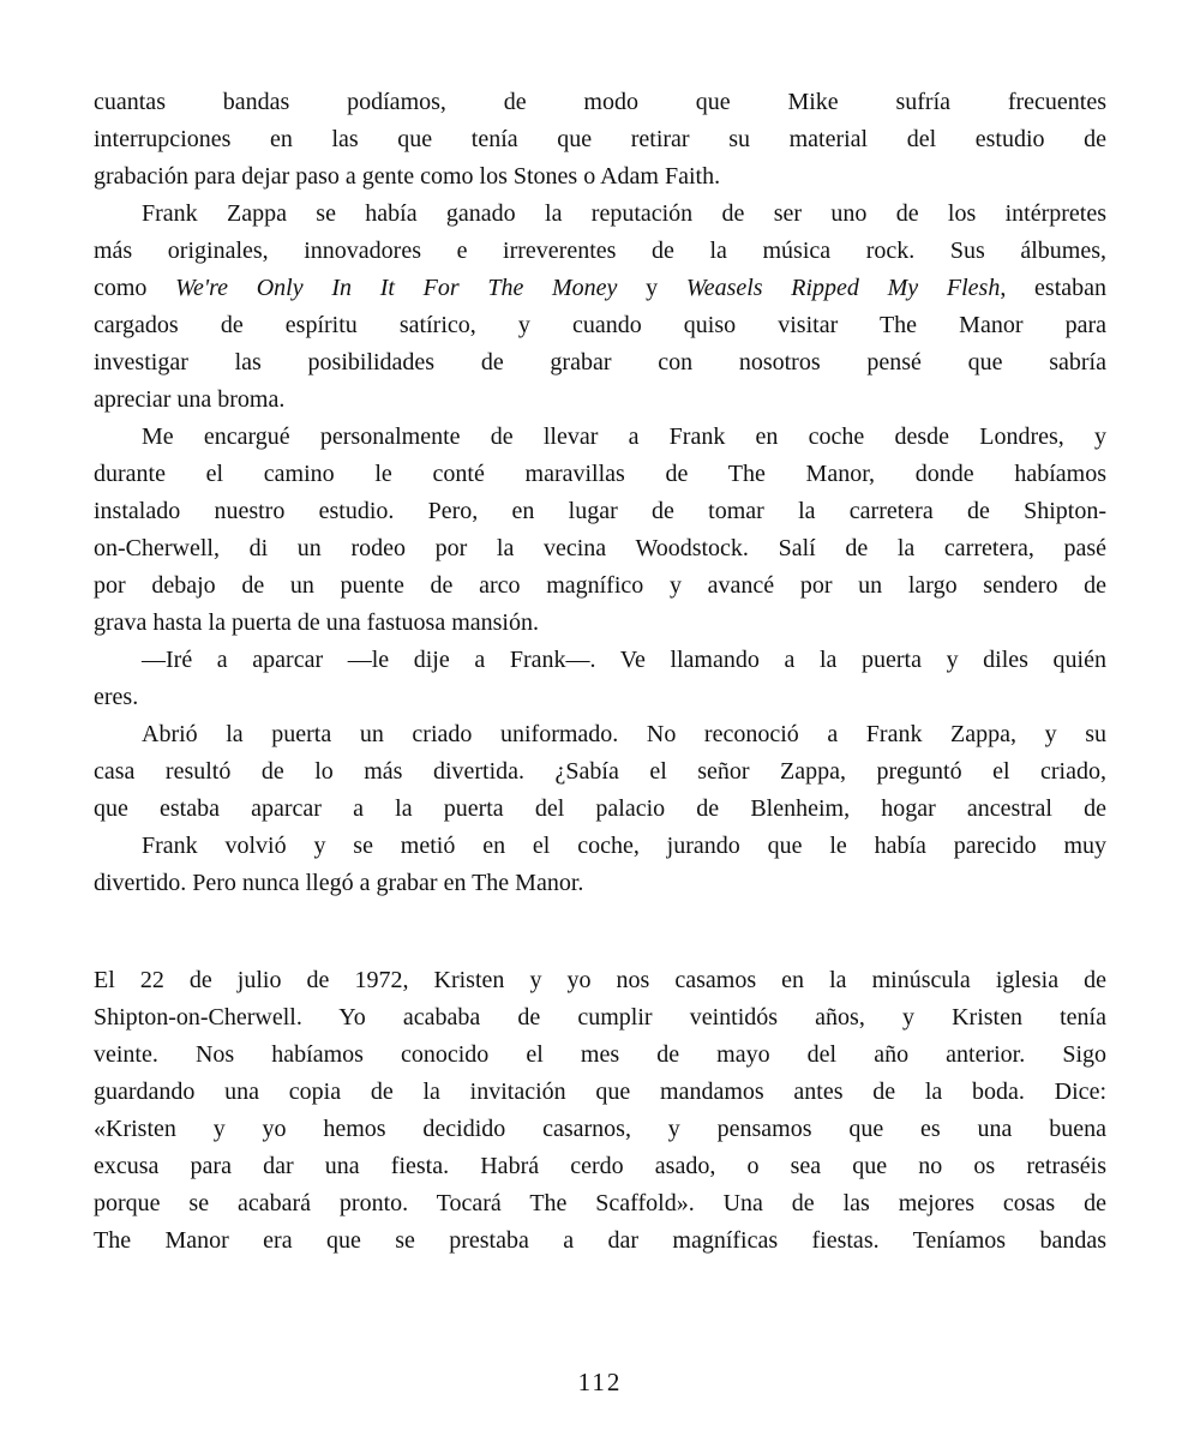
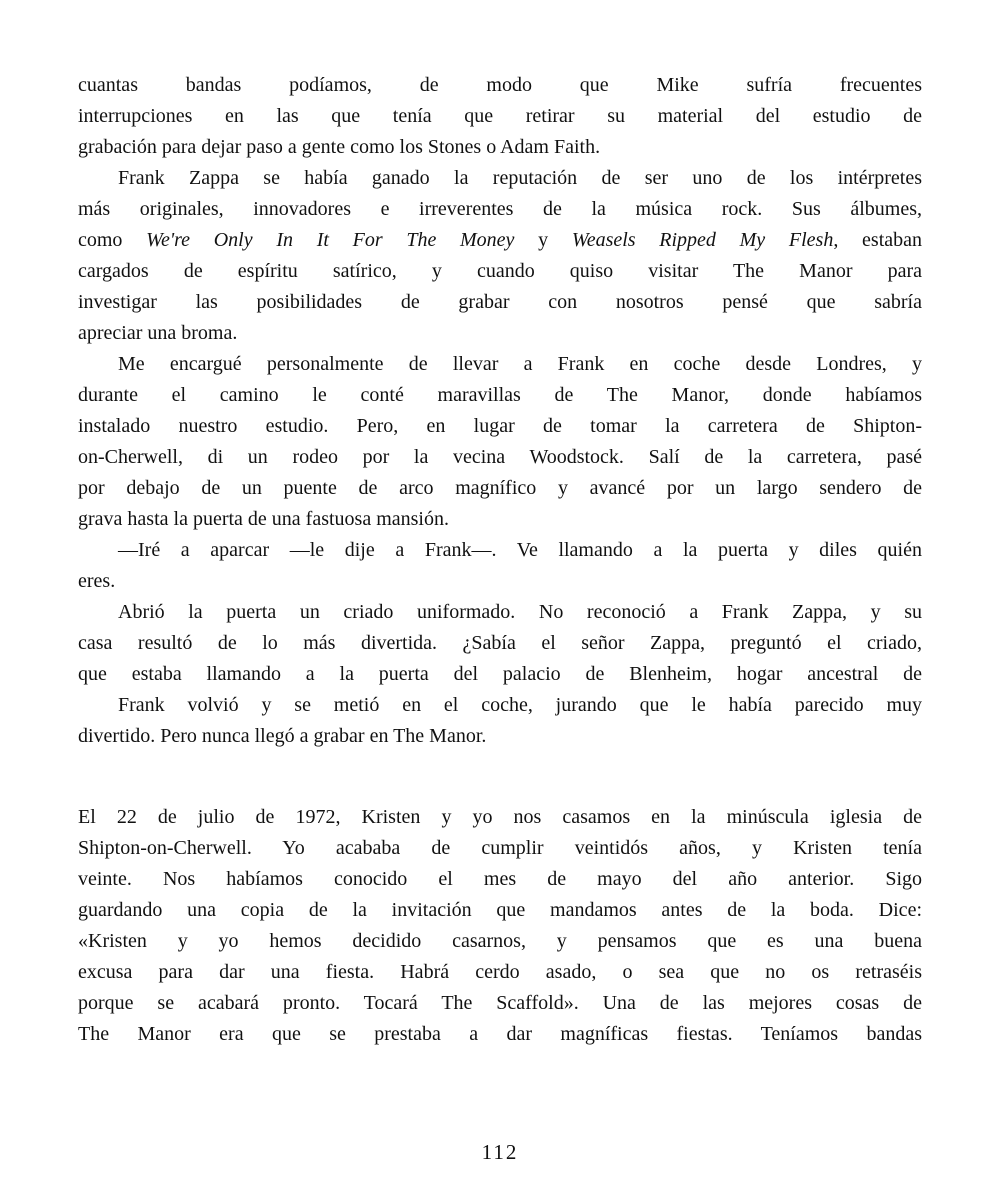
  cuantas bandas podíamos, de modo que Mike sufría frecuentes
  interrupciones en las que tenía que retirar su material del estudio de
  grabación para dejar paso a gente como los Stones o Adam Faith.
  Frank Zappa se había ganado la reputación de ser uno de los intérpretes
  más originales, innovadores e irreverentes de la música rock. Sus álbumes,
  como We're Only In It For The Money y Weasels Ripped My Flesh, estaban
  cargados de espíritu satírico, y cuando quiso visitar The Manor para
  investigar las posibilidades de grabar con nosotros pensé que sabría
  apreciar una broma.
  Me encargué personalmente de llevar a Frank en coche desde Londres, y
  durante el camino le conté maravillas de The Manor, donde habíamos
  instalado nuestro estudio. Pero, en lugar de tomar la carretera de Shipton-
  on-Cherwell, di un rodeo por la vecina Woodstock. Salí de la carretera, pasé
  por debajo de un puente de arco magnífico y avancé por un largo sendero de
  grava hasta la puerta de una fastuosa mansión.
  —Iré a aparcar —le dije a Frank—. Ve llamando a la puerta y diles quién
  eres.
  Abrió la puerta un criado uniformado. No reconoció a Frank Zappa, y su
  casa resultó de lo más divertida. ¿Sabía el señor Zappa, preguntó el criado,
- que estaba aparcar a la puerta del palacio de Blenheim, hogar ancestral de
+ que estaba llamando a la puerta del palacio de Blenheim, hogar ancestral de
  Frank volvió y se metió en el coche, jurando que le había parecido muy
  divertido. Pero nunca llegó a grabar en The Manor.
  El 22 de julio de 1972, Kristen y yo nos casamos en la minúscula iglesia de
  Shipton-on-Cherwell. Yo acababa de cumplir veintidós años, y Kristen tenía
  veinte. Nos habíamos conocido el mes de mayo del año anterior. Sigo
  guardando una copia de la invitación que mandamos antes de la boda. Dice:
  «Kristen y yo hemos decidido casarnos, y pensamos que es una buena
  excusa para dar una fiesta. Habrá cerdo asado, o sea que no os retraséis
  porque se acabará pronto. Tocará The Scaffold». Una de las mejores cosas de
  The Manor era que se prestaba a dar magníficas fiestas. Teníamos bandas
  112
